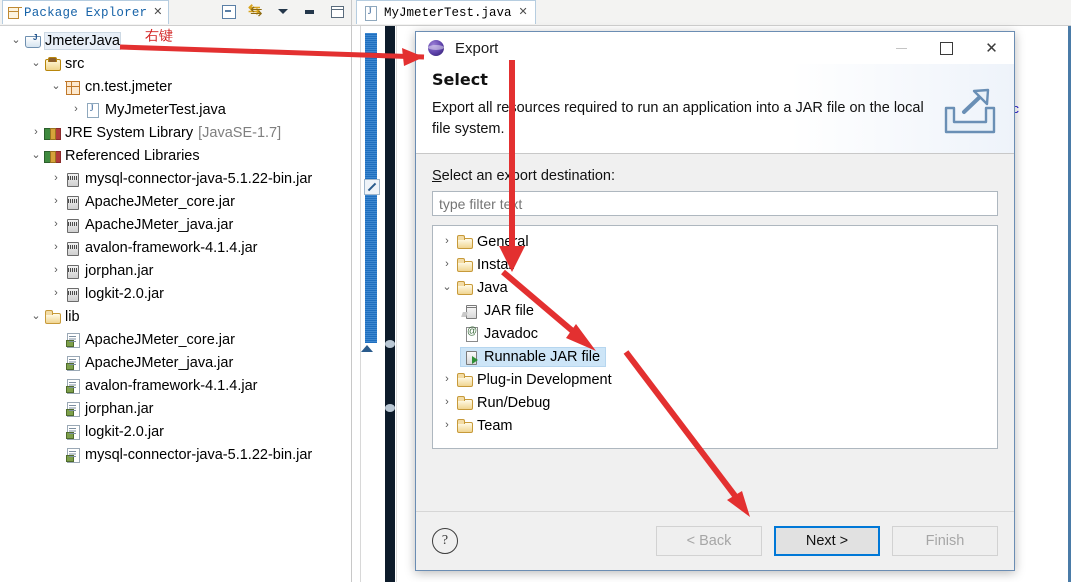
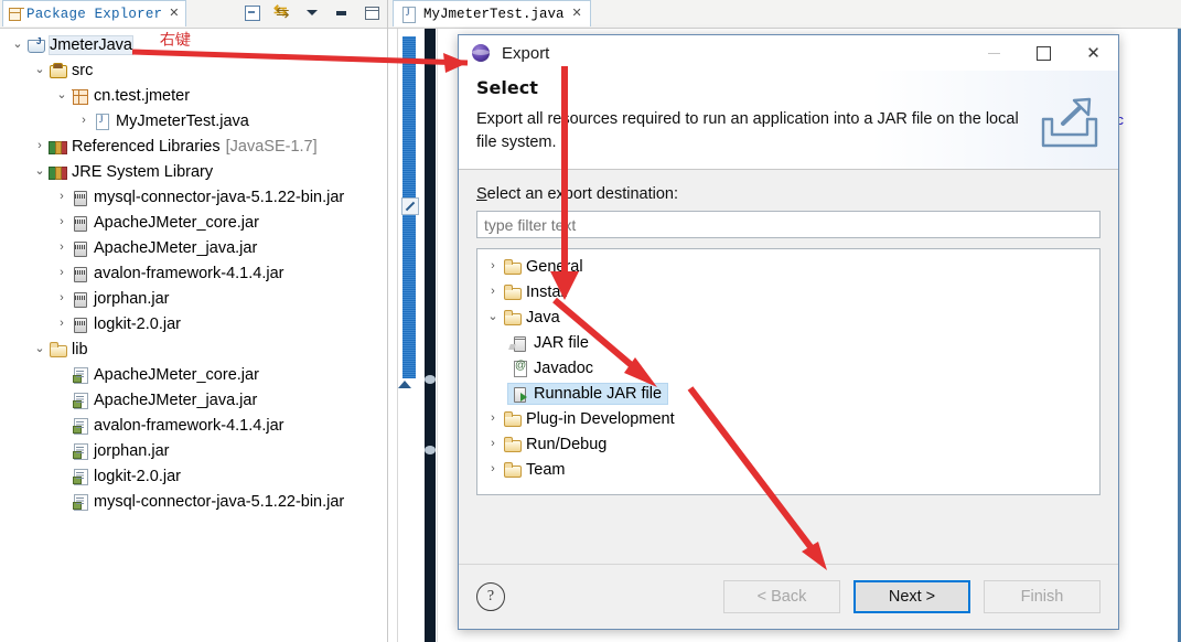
  Package Explorer
  ✕
  ⌄
  JmeterJava
  ⌄
  src
  ⌄
  cn.test.jmeter
  ›
  MyJmeterTest.java
  ›
- JRE System Library
+ Referenced Libraries
  [JavaSE-1.7]
  ⌄
- Referenced Libraries
+ JRE System Library
  ›
  mysql-connector-java-5.1.22-bin.jar
  ›
  ApacheJMeter_core.jar
  ›
  ApacheJMeter_java.jar
  ›
  avalon-framework-4.1.4.jar
  ›
  jorphan.jar
  ›
  logkit-2.0.jar
  ⌄
  lib
  ApacheJMeter_core.jar
  ApacheJMeter_java.jar
  avalon-framework-4.1.4.jar
  jorphan.jar
  logkit-2.0.jar
  mysql-connector-java-5.1.22-bin.jar
  MyJmeterTest.java
  ✕
  Export
  ✕
  Select
  Export all reources required to run an application into a JAR file on the local file system.
  Select an export destination:
  type filter tet
  ›
  Geneal
  ›
  Insta
  ⌄
  Java
  JAR file
  Javadoc
  Runnable JAR file
  ›
  Plug-in Development
  ›
  Run/Debug
  ›
  Team
  ?
  < Back
  Next >
  Finish
  右键
